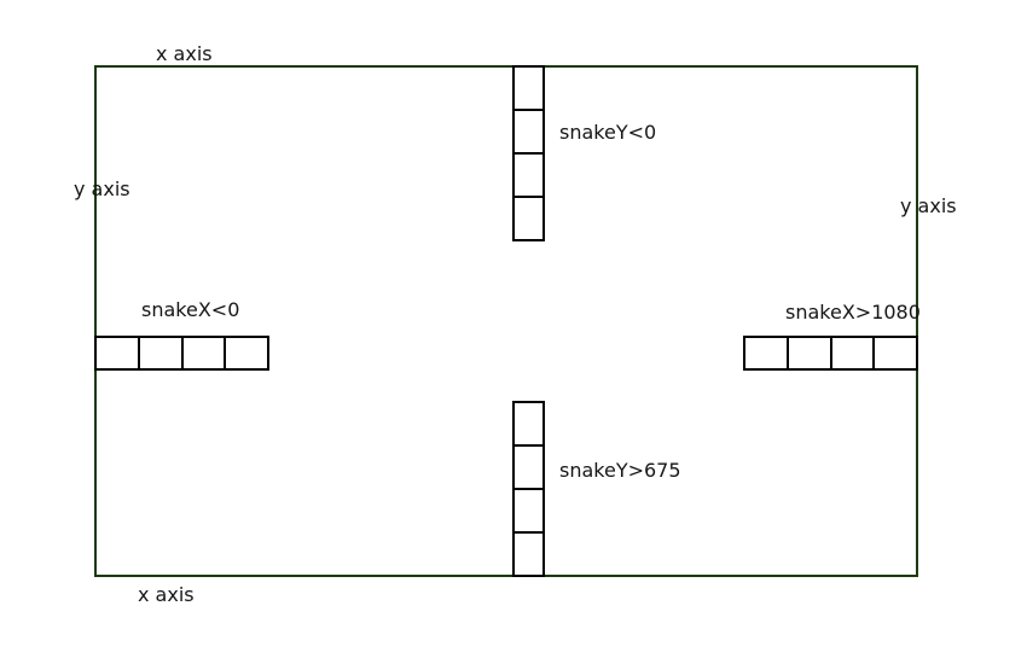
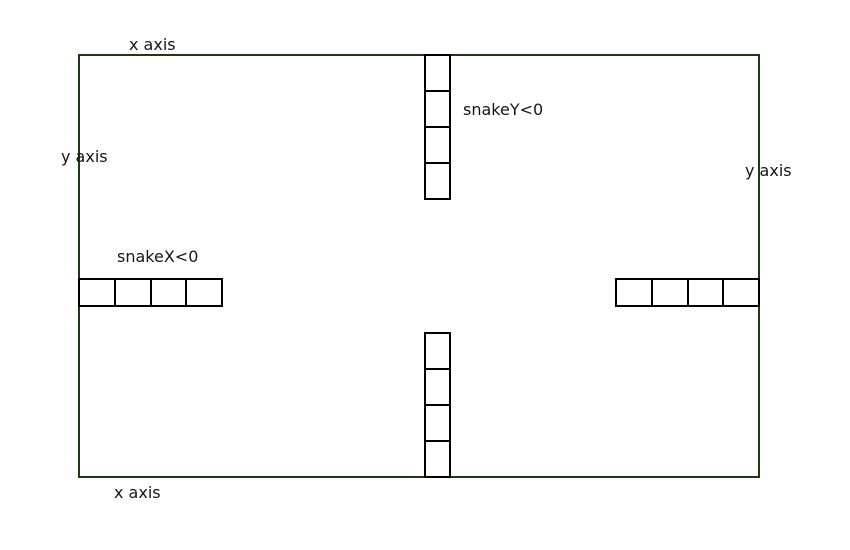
  x axis
  y axis
  y axis
  x axis
  snakeY<0
  snakeX<0
- snakeX>1080
- snakeY>675
